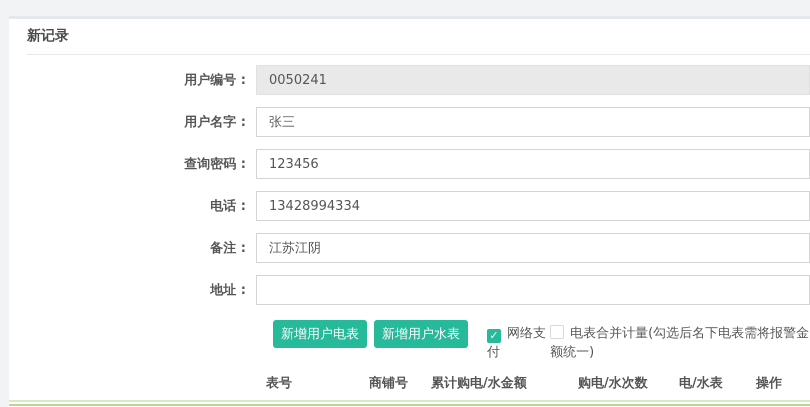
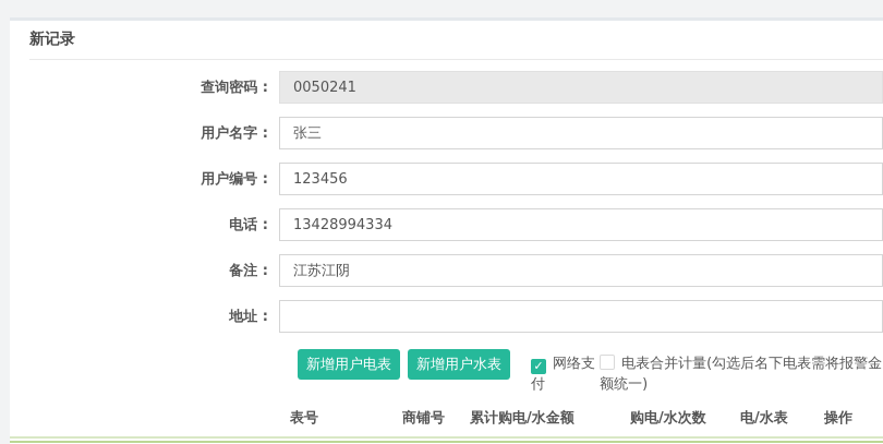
  新记录
- 用户编号 :
+ 查询密码 :
  0050241
  用户名字 :
  张三
- 查询密码 :
+ 用户编号 :
  123456
  电话 :
  13428994334
  备注 :
  江苏江阴
  地址 :
  新增用户电表
  新增用户水表
  ✓ 网络支付
  电表合并计量(勾选后名下电表需将报警金额统一)
  表号
  商铺号
  累计购电/水金额
  购电/水次数
  电/水表
  操作
